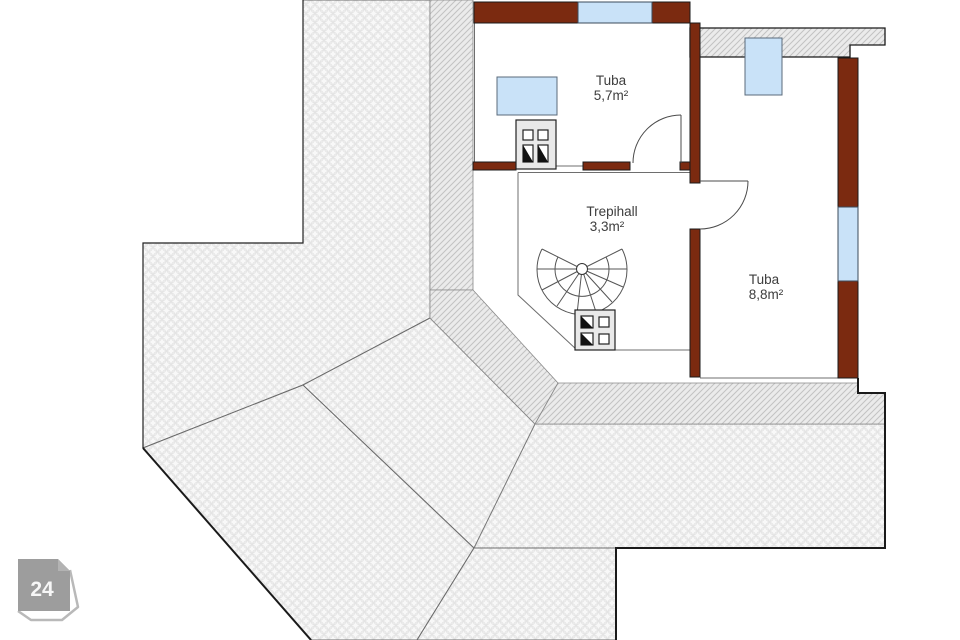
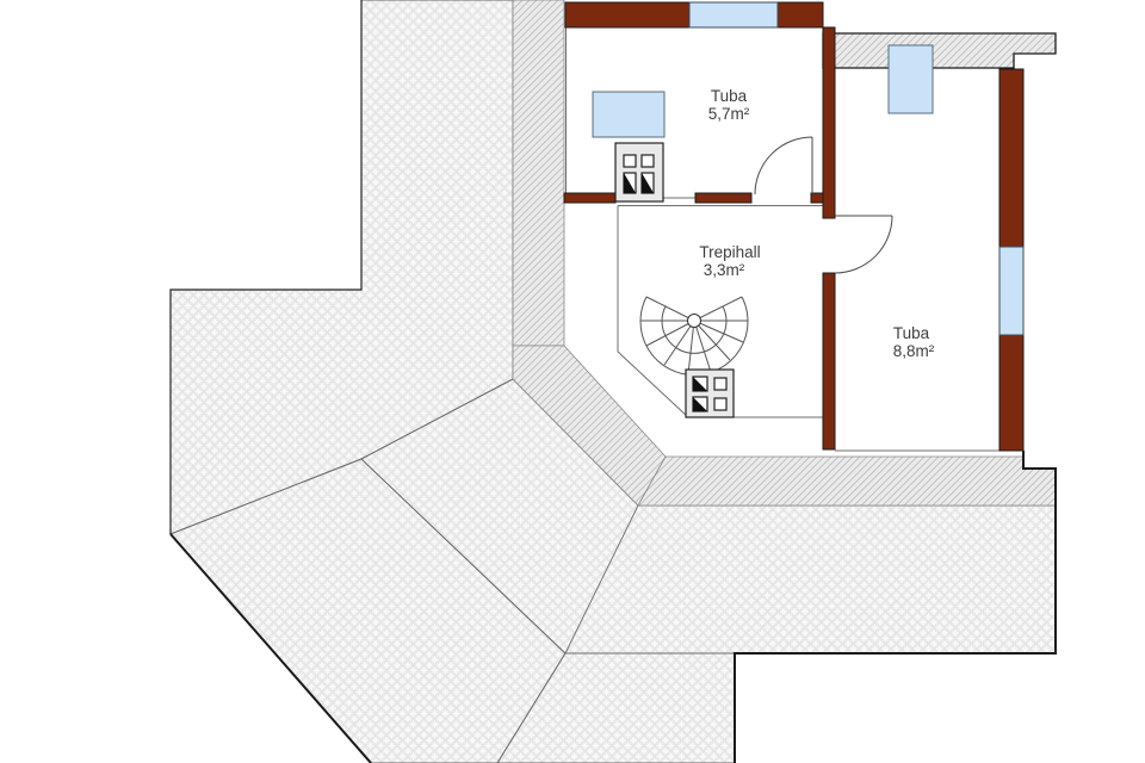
  Tuba
  5,7m²
  Trepihall
  3,3m²
  Tuba
  8,8m²
- 24
